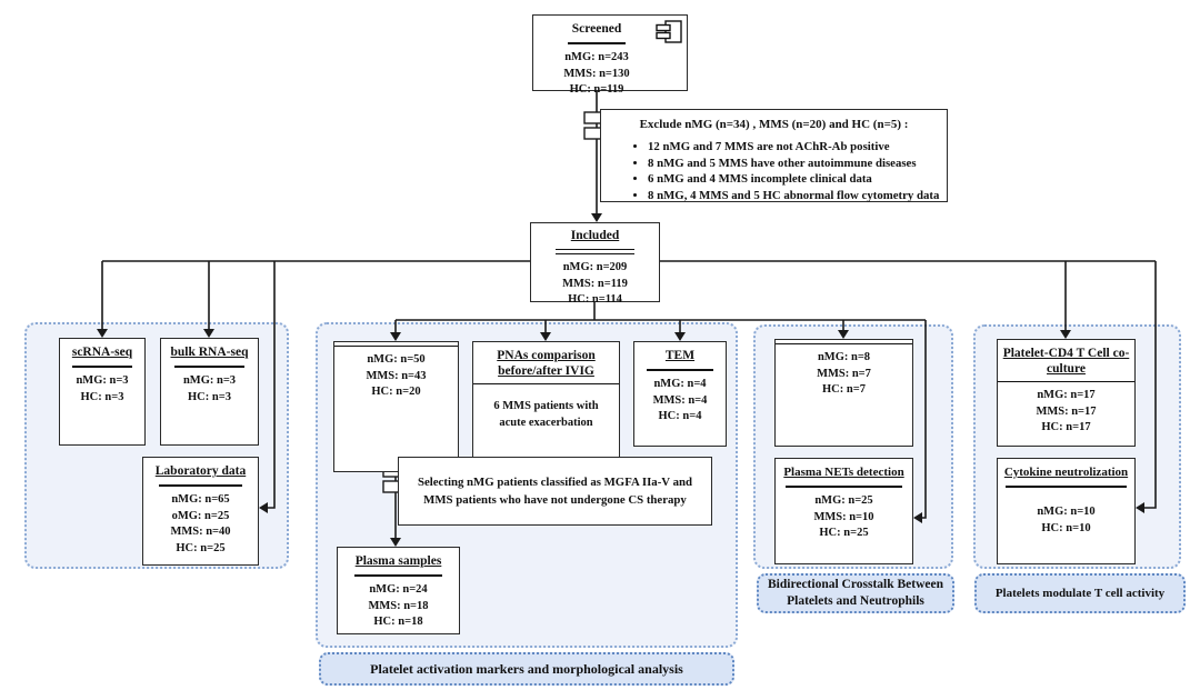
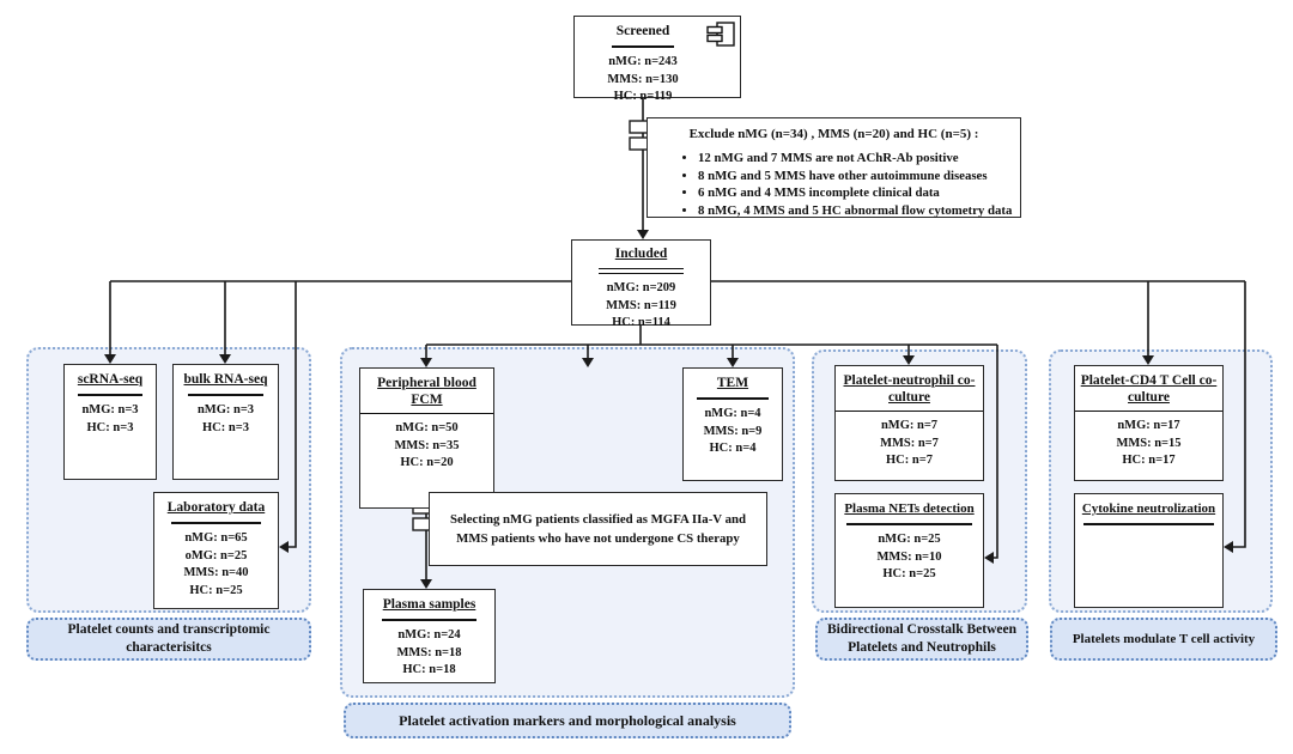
  Screened
  nMG: n=243
  MMS: n=130
  HC: n=119
  Exclude nMG (n=34) , MMS (n=20) and HC (n=5) :
  12 nMG and 7 MMS are not AChR-Ab positive
  8 nMG and 5 MMS have other autoimmune diseases
  6 nMG and 4 MMS incomplete clinical data
  8 nMG, 4 MMS and 5 HC abnormal flow cytometry data
  Included
  nMG: n=209
  MMS: n=119
  HC: n=114
  scRNA-seq
  nMG: n=3
  HC: n=3
  bulk RNA-seq
  nMG: n=3
  HC: n=3
  Laboratory data
  nMG: n=65
  oMG: n=25
  MMS: n=40
  HC: n=25
+ Platelet counts and transcriptomic characterisitcs
+ Peripheral blood FCM
  nMG: n=50
- MMS: n=43
+ MMS: n=35
  HC: n=20
- PNAs comparison before/after IVIG
- 6 MMS patients with acute exacerbation
  TEM
  nMG: n=4
- MMS: n=4
+ MMS: n=9
  HC: n=4
  Selecting nMG patients classified as MGFA IIa-V and MMS patients who have not undergone CS therapy
  Plasma samples
  nMG: n=24
  MMS: n=18
  HC: n=18
  Platelet activation markers and morphological analysis
+ Platelet-neutrophil co-culture
- nMG: n=8
+ nMG: n=7
  MMS: n=7
  HC: n=7
  Plasma NETs detection
  nMG: n=25
  MMS: n=10
  HC: n=25
  Bidirectional Crosstalk Between Platelets and Neutrophils
  Platelet-CD4 T Cell co-culture
  nMG: n=17
- MMS: n=17
+ MMS: n=15
  HC: n=17
  Cytokine neutrolization
- nMG: n=10
- HC: n=10
  Platelets modulate T cell activity
